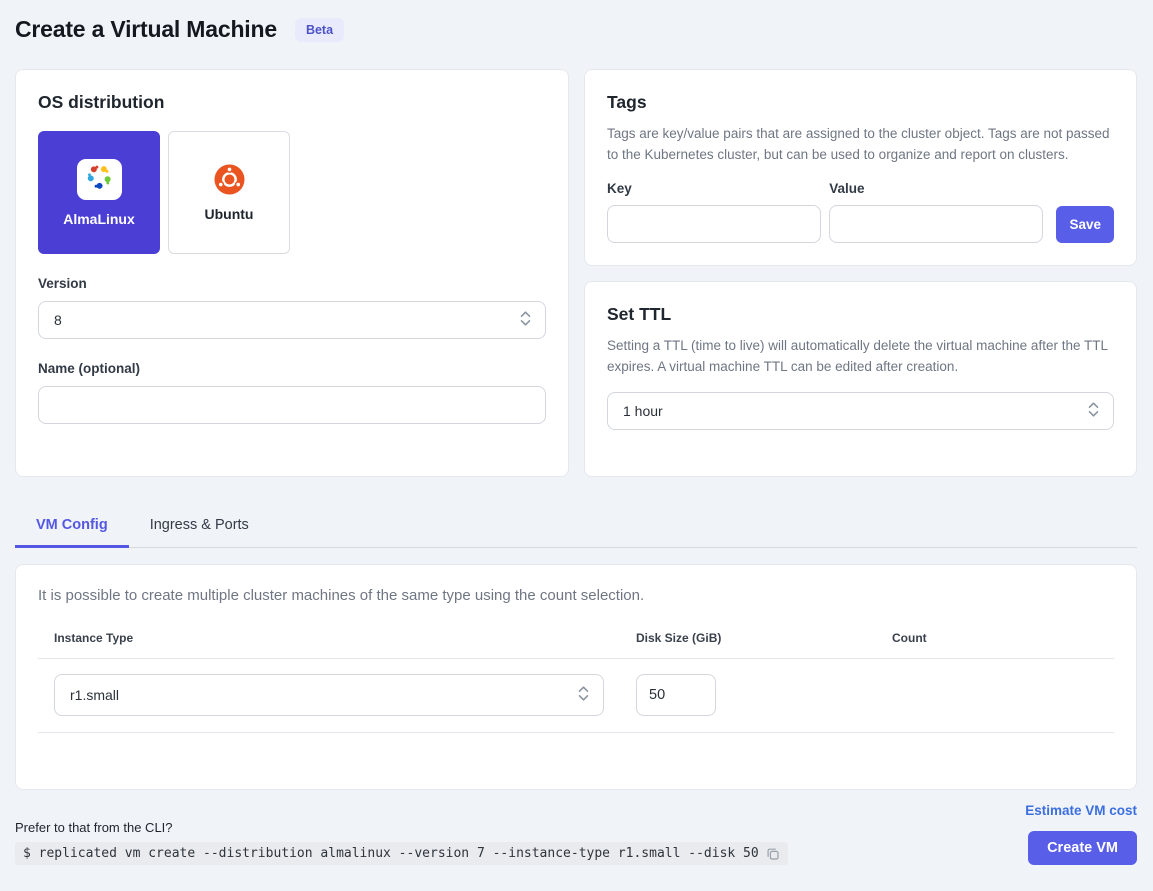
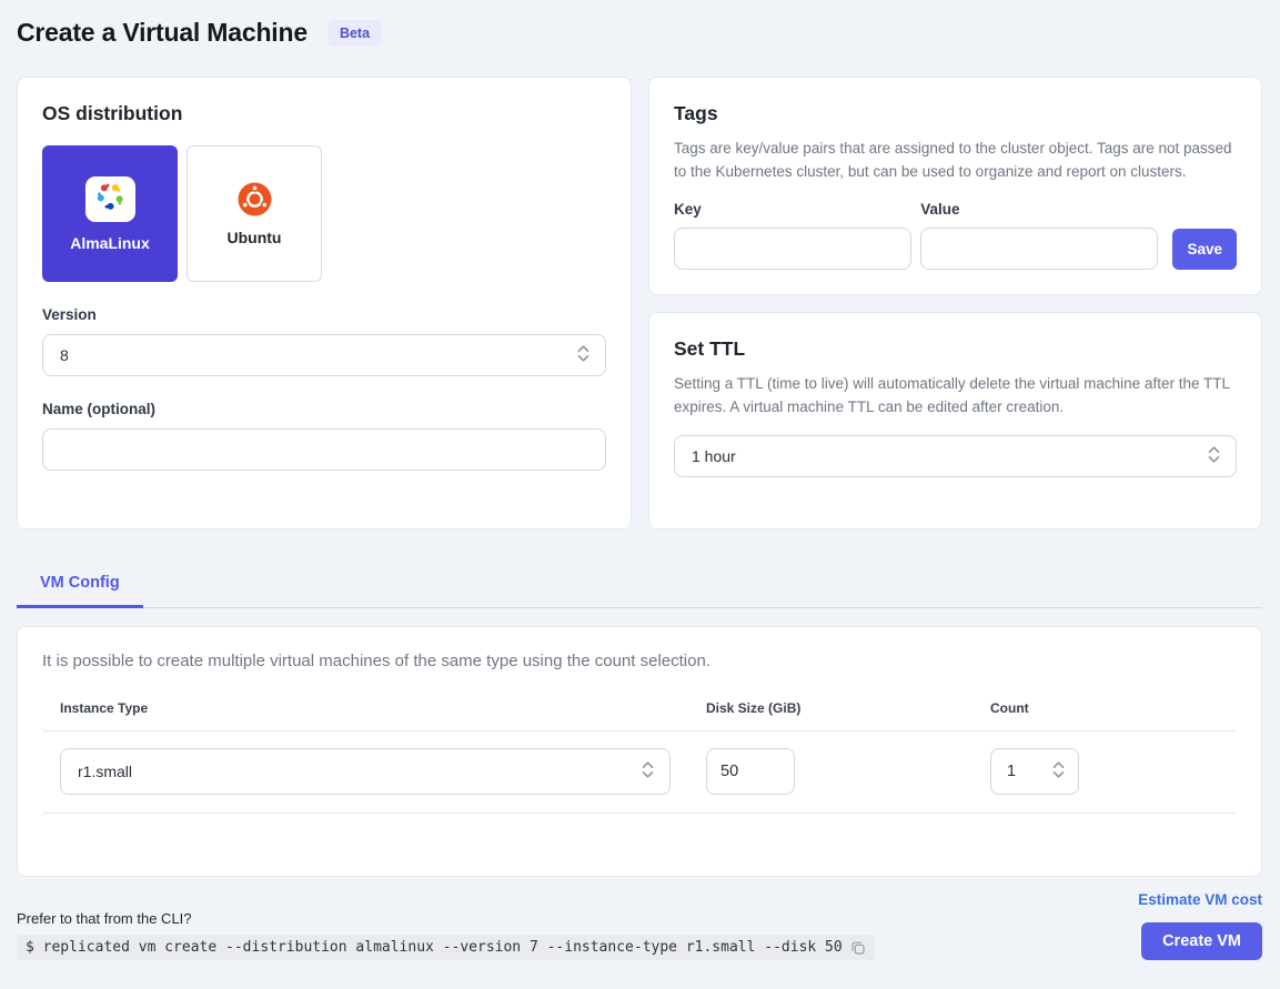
  Create a Virtual Machine
  Beta
  OS distribution
  AlmaLinux
  Ubuntu
  Version
  8
  Name (optional)
  Tags
  Tags are key/value pairs that are assigned to the cluster object. Tags are not passed to the Kubernetes cluster, but can be used to organize and report on clusters.
  Key
  Value
  Save
  Set TTL
  Setting a TTL (time to live) will automatically delete the virtual machine after the TTL expires. A virtual machine TTL can be edited after creation.
  1 hour
  VM Config
- Ingress & Ports
- It is possible to create multiple cluster machines of the same type using the count selection.
+ It is possible to create multiple virtual machines of the same type using the count selection.
  Instance Type
  Disk Size (GiB)
  Count
  r1.small
  50
+ 1
  Prefer to that from the CLI?
  $ replicated vm create --distribution almalinux --version 7 --instance-type r1.small --disk 50
  Estimate VM cost
  Create VM
